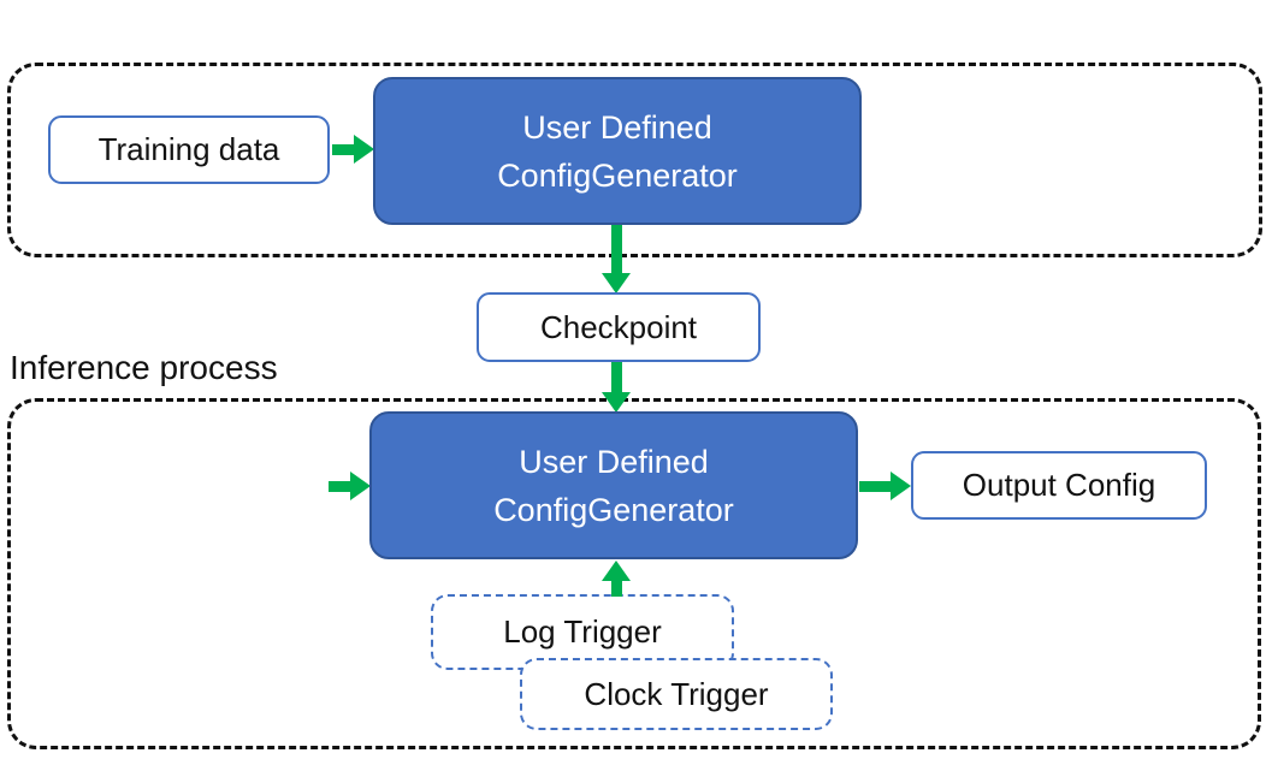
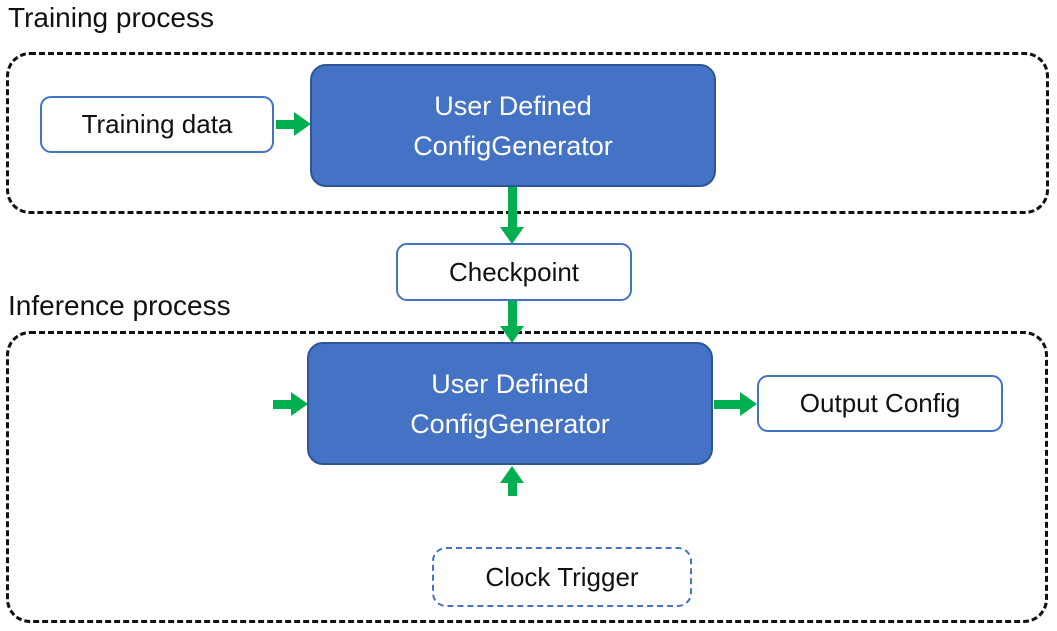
+ Training process
  Training data
  User Defined
  ConfigGenerator
  Checkpoint
  Inference process
  User Defined
  ConfigGenerator
  Output Config
- Log Trigger
  Clock Trigger
